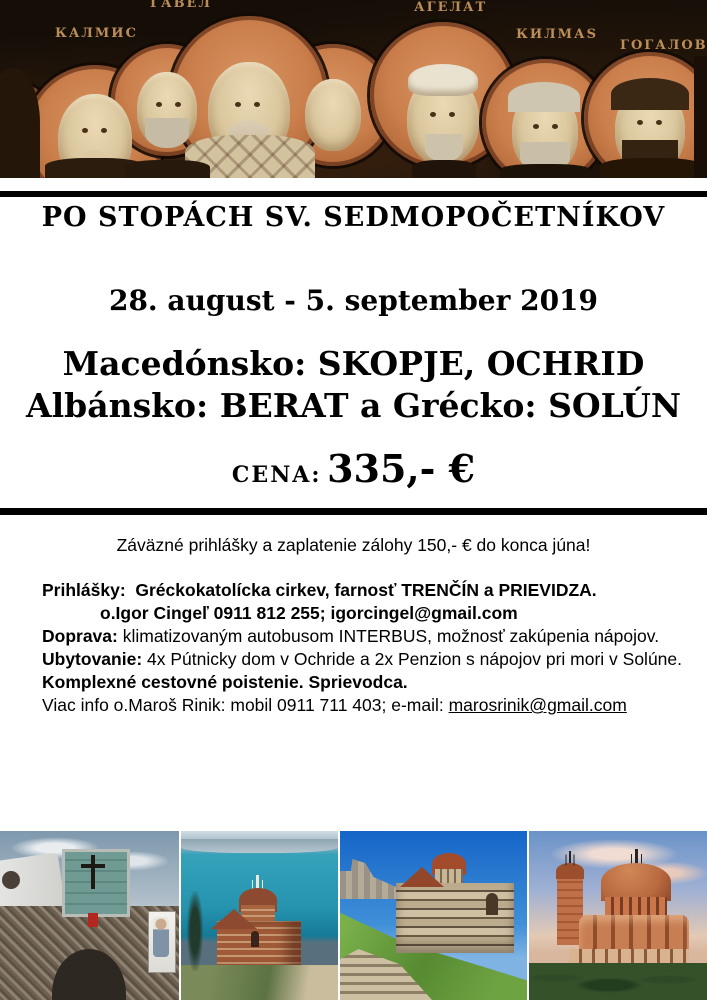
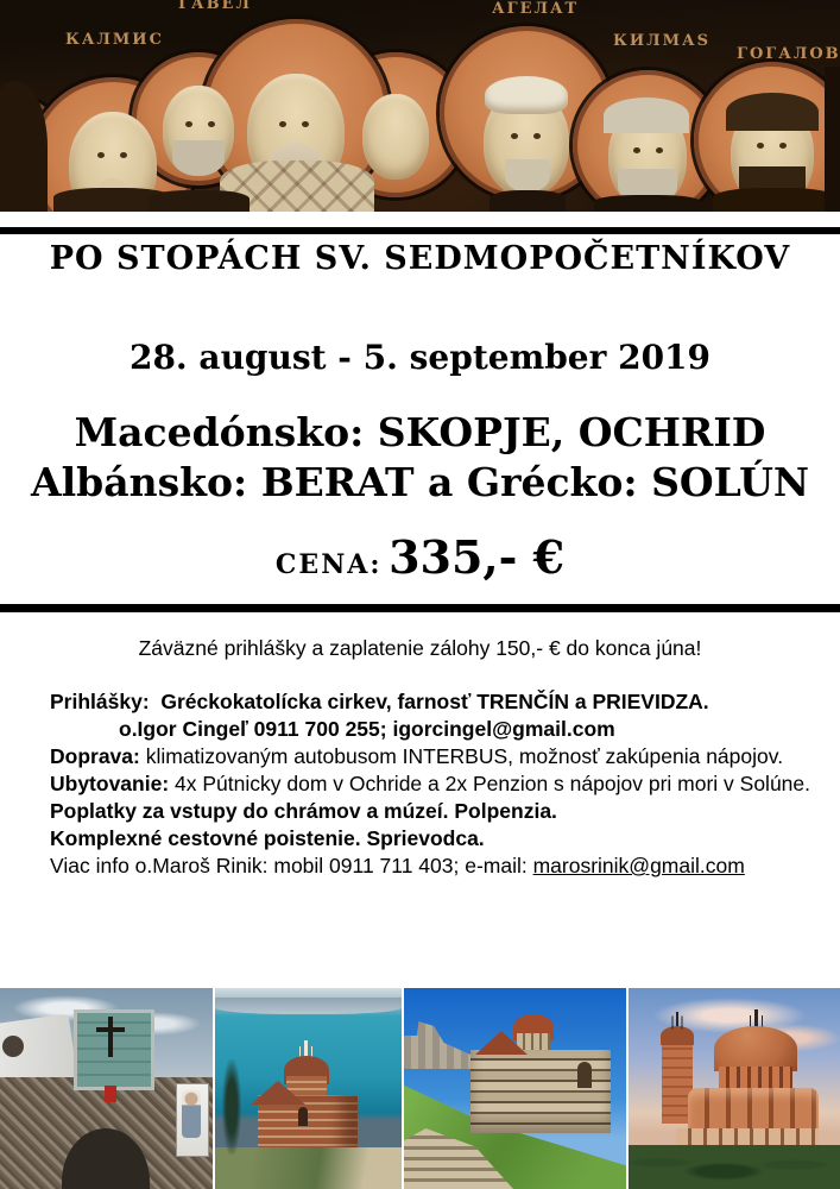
  КАЛМИС
  ГАВЕЛ
  АГЕЛАТ
  КИЛМАЅ
  ГОГАЛОВ
  PO STOPÁCH SV. SEDMOPOČETNÍKOV
  28. august - 5. september 2019
  Macedónsko: SKOPJE, OCHRID
  Albánsko: BERAT a Grécko: SOLÚN
  CENA: 335,- €
  Záväzné prihlášky a zaplatenie zálohy 150,- € do konca júna!
  Prihlášky: Gréckokatolícka cirkev, farnosť TRENČÍN a PRIEVIDZA.
- o.Igor Cingeľ 0911 812 255; igorcingel@gmail.com
+ o.Igor Cingeľ 0911 700 255; igorcingel@gmail.com
  Doprava: klimatizovaným autobusom INTERBUS, možnosť zakúpenia nápojov.
  Ubytovanie: 4x Pútnicky dom v Ochride a 2x Penzion s nápojov pri mori v Solúne.
+ Poplatky za vstupy do chrámov a múzeí. Polpenzia.
  Komplexné cestovné poistenie. Sprievodca.
  Viac info o.Maroš Rinik: mobil 0911 711 403; e-mail: marosrinik@gmail.com
